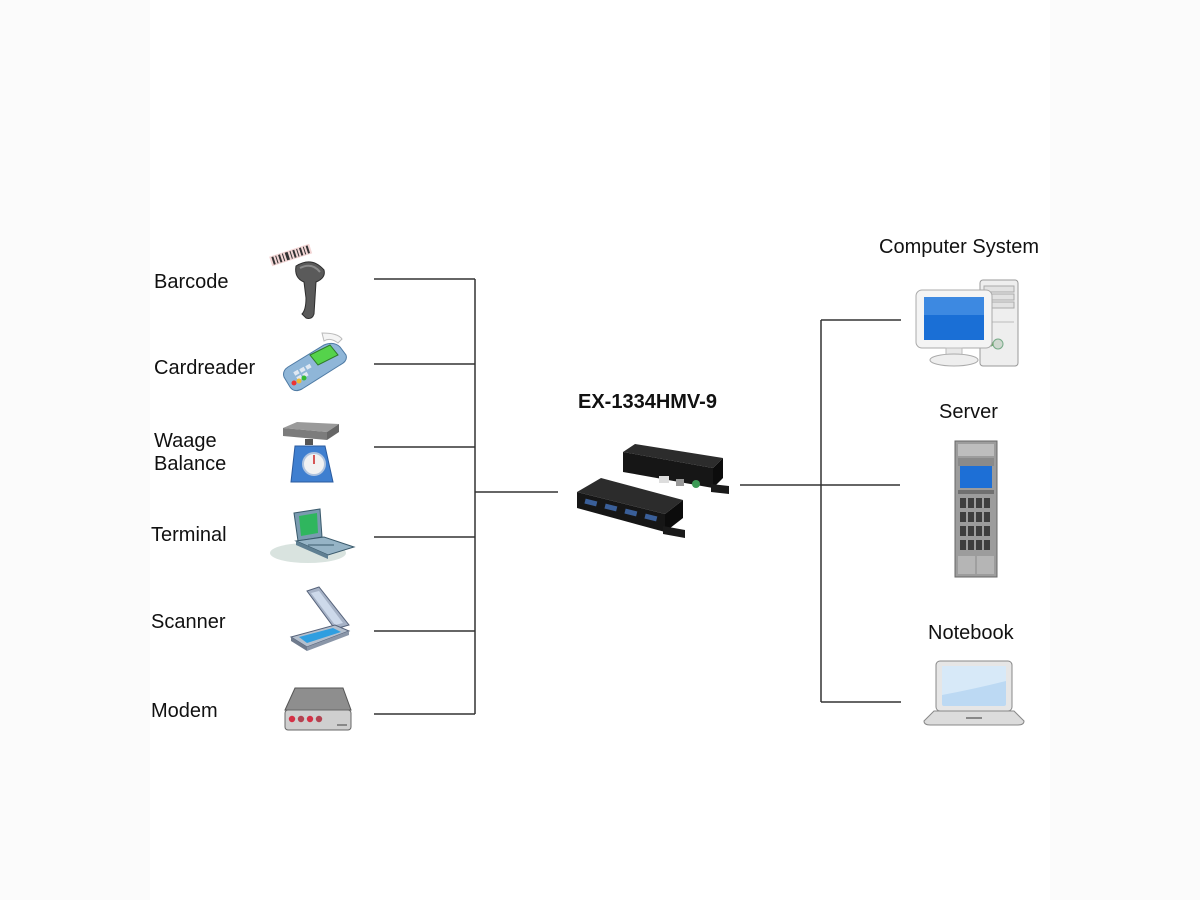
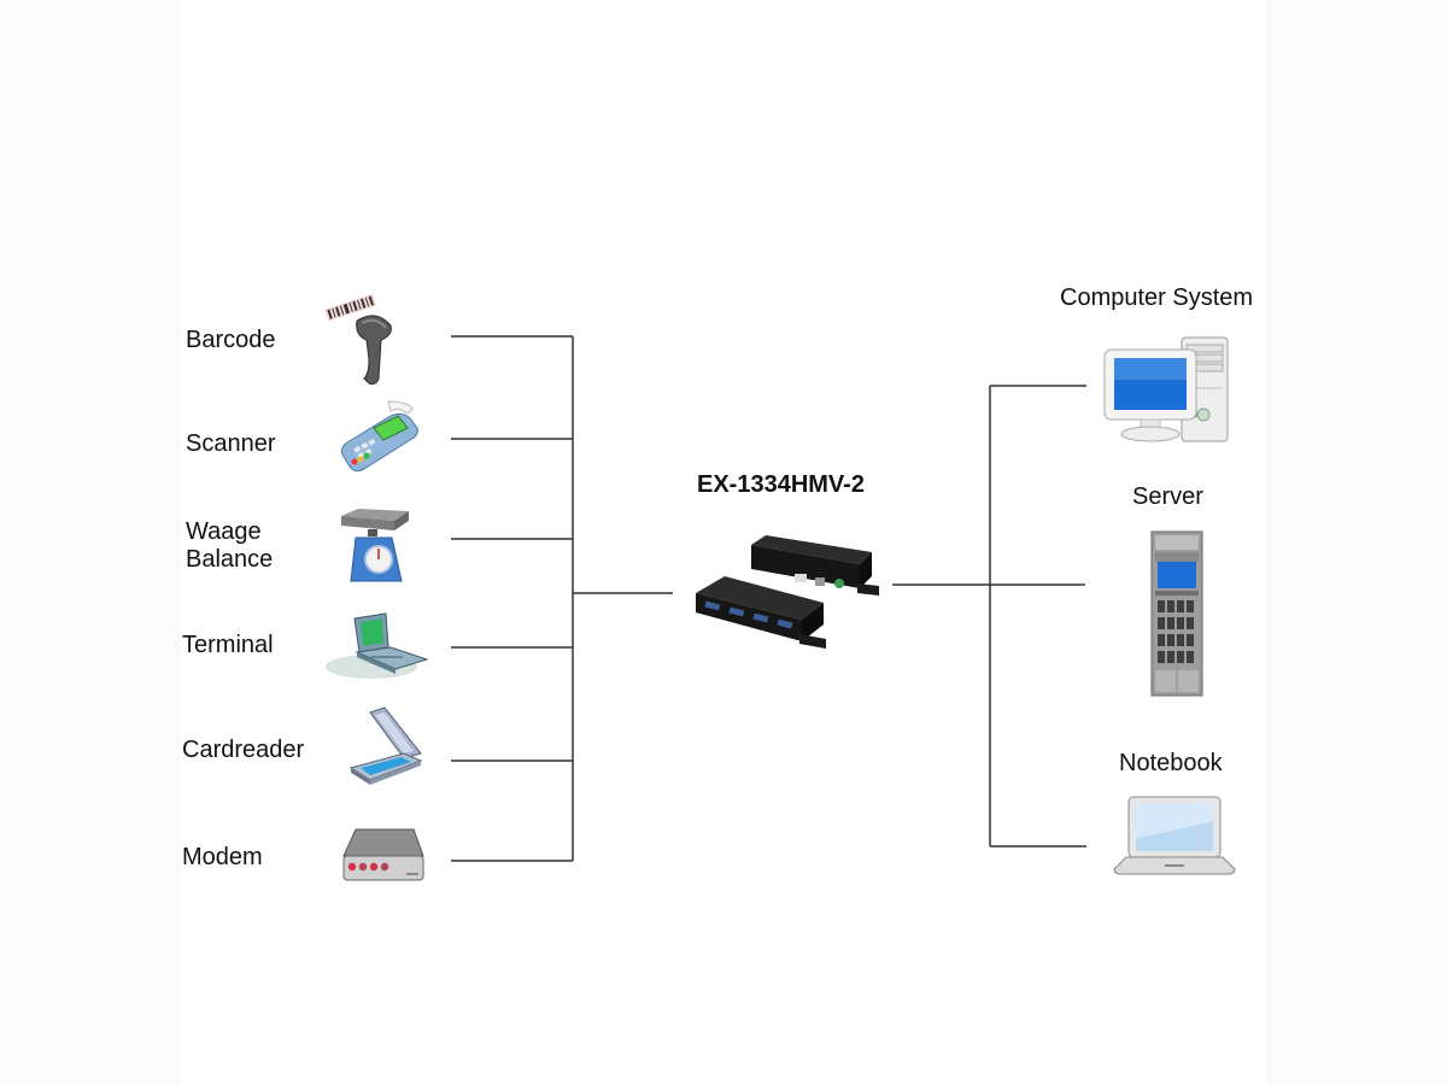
  Barcode
- Cardreader
+ Scanner
  Waage
  Balance
  Terminal
- Scanner
+ Cardreader
  Modem
- EX-1334HMV-9
+ EX-1334HMV-2
  Computer System
  Server
  Notebook
